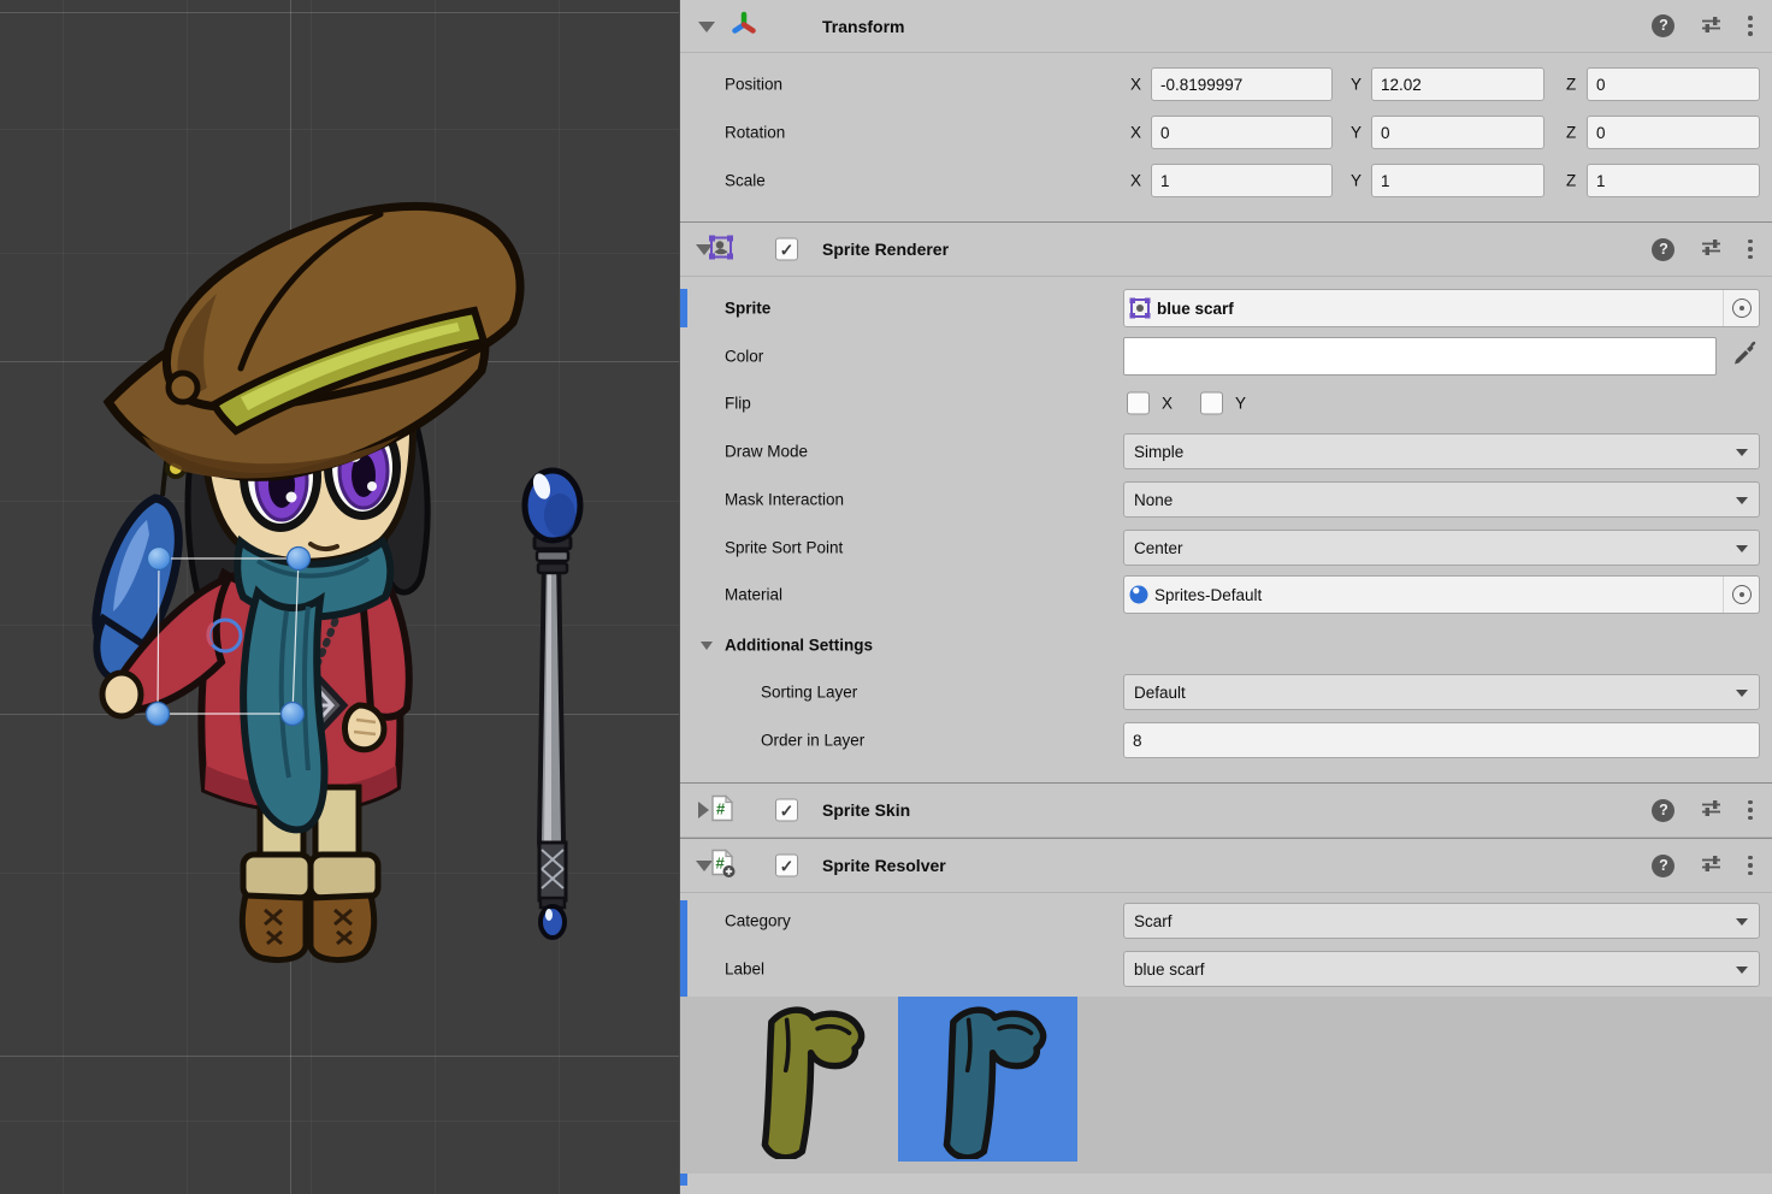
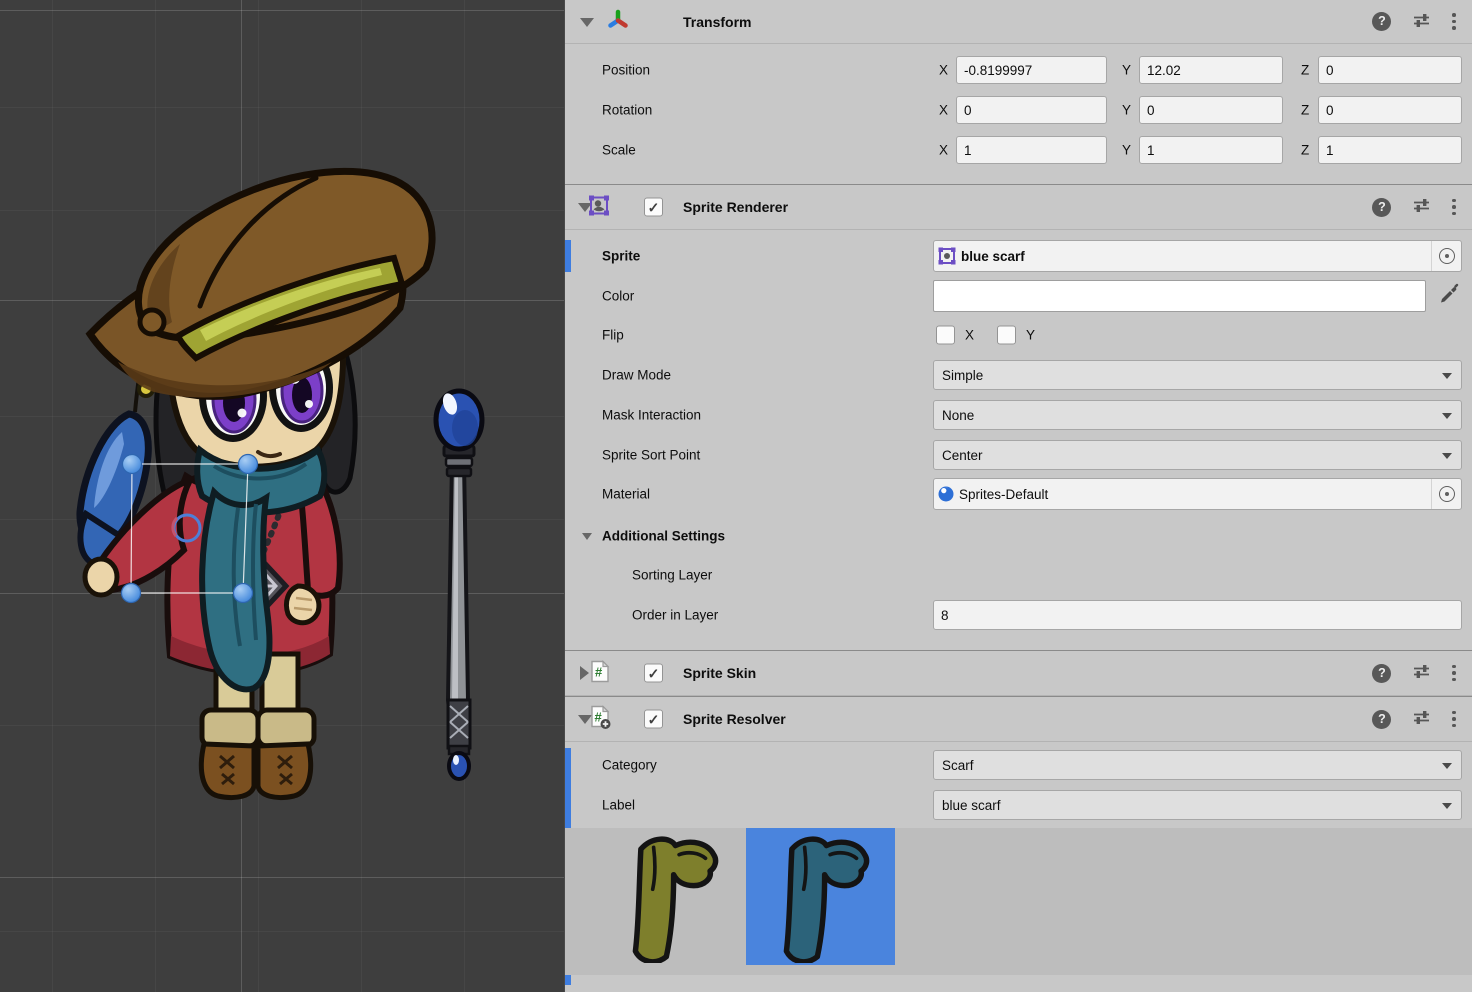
  Transform
  ?
  Position
  X
  -0.8199997
  Y
  12.02
  Z
  0
  Rotation
  X
  0
  Y
  0
  Z
  0
  Scale
  X
  1
  Y
  1
  Z
  1
  ✓
  Sprite Renderer
  ?
  Sprite
  blue scarf
  Color
  Flip
  X
  Y
  Draw Mode
  Simple
  Mask Interaction
  None
  Sprite Sort Point
  Center
  Material
  Sprites-Default
  Additional Settings
  Sorting Layer
- Default
  Order in Layer
  8
  #
  ✓
  Sprite Skin
  ?
  #
  ✓
  Sprite Resolver
  ?
  Category
  Scarf
  Label
  blue scarf
